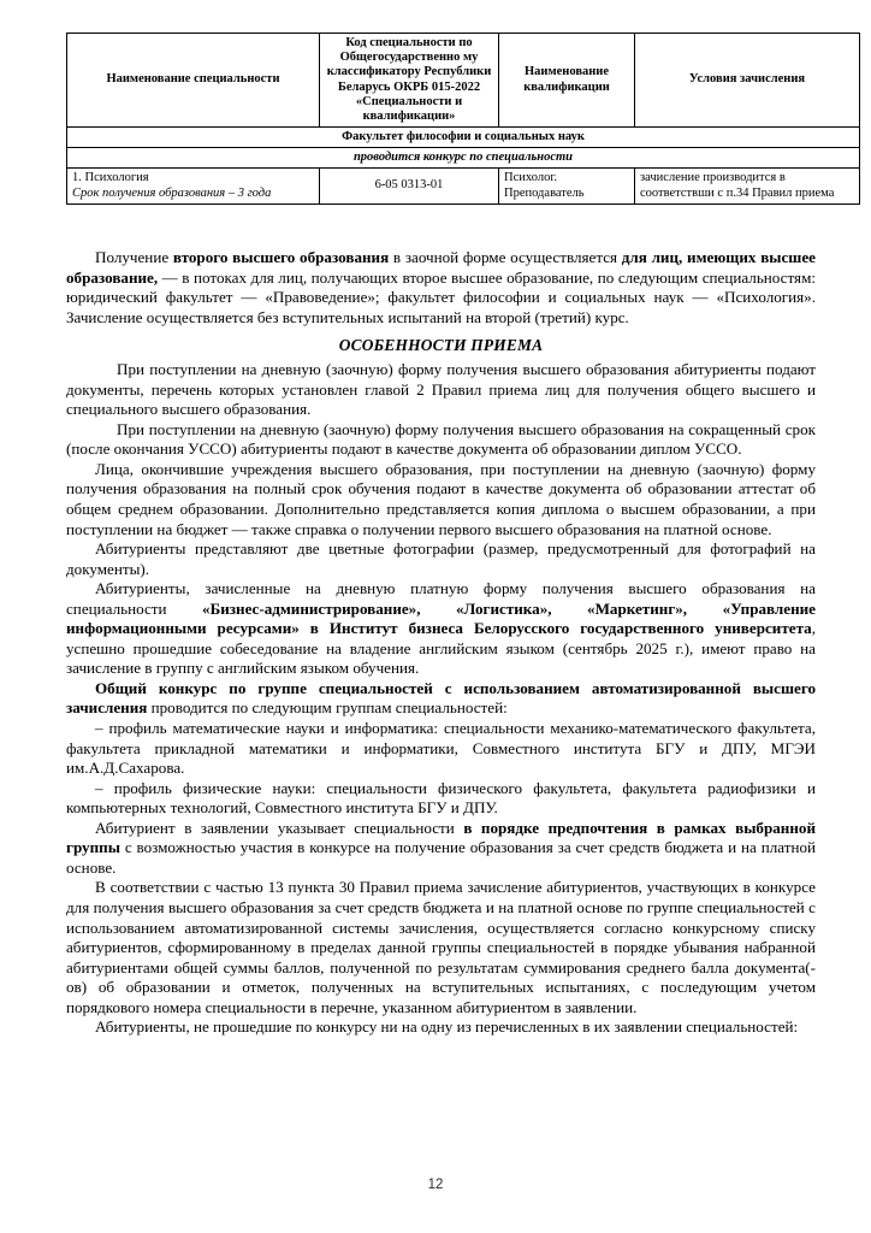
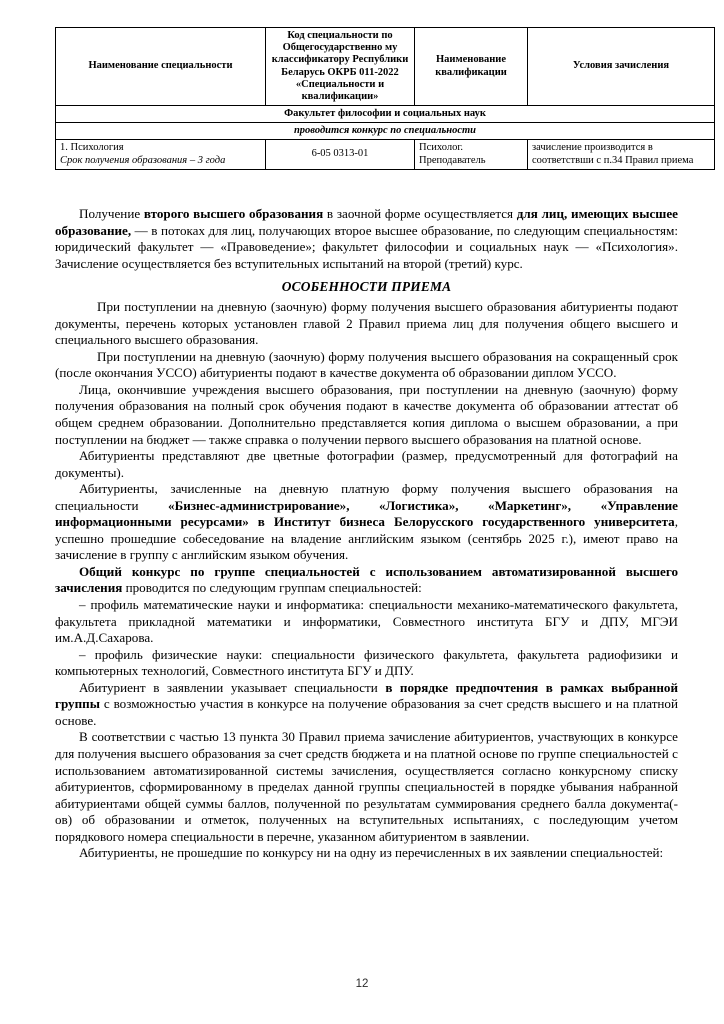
- Наименование специальности	Код специальности по Общегосударственно му классификатору Республики Беларусь ОКРБ 015-2022 «Специальности и квалификации»	Наименование квалификации	Условия зачисления
+ Наименование специальности	Код специальности по Общегосударственно му классификатору Республики Беларусь ОКРБ 011-2022 «Специальности и квалификации»	Наименование квалификации	Условия зачисления
  Факультет философии и социальных наук
  проводится конкурс по специальности
  1. Психология Срок получения образования – 3 года	6-05 0313-01	Психолог. Преподаватель	зачисление производится в соответствши с п.34 Правил приема
  Получение второго высшего образования в заочной форме осуществляется для лиц, имеющих высшее образование, — в потоках для лиц, получающих второе высшее образование, по следующим специальностям: юридический факультет — «Правоведение»; факультет философии и социальных наук — «Психология». Зачисление осуществляется без вступительных испытаний на второй (третий) курс.
  ОСОБЕННОСТИ ПРИЕМА
  При поступлении на дневную (заочную) форму получения высшего образования абитуриенты подают документы, перечень которых установлен главой 2 Правил приема лиц для получения общего высшего и специального высшего образования.
  При поступлении на дневную (заочную) форму получения высшего образования на сокращенный срок (после окончания УССО) абитуриенты подают в качестве документа об образовании диплом УССО.
  Лица, окончившие учреждения высшего образования, при поступлении на дневную (заочную) форму получения образования на полный срок обучения подают в качестве документа об образовании аттестат об общем среднем образовании. Дополнительно представляется копия диплома о высшем образовании, а при поступлении на бюджет — также справка о получении первого высшего образования на платной основе.
  Абитуриенты представляют две цветные фотографии (размер, предусмотренный для фотографий на документы).
  Абитуриенты, зачисленные на дневную платную форму получения высшего образования на специальности «Бизнес-администрирование», «Логистика», «Маркетинг», «Управление информационными ресурсами» в Институт бизнеса Белорусского государственного университета, успешно прошедшие собеседование на владение английским языком (сентябрь 2025 г.), имеют право на зачисление в группу с английским языком обучения.
  Общий конкурс по группе специальностей с использованием автоматизированной высшего зачисления проводится по следующим группам специальностей:
  – профиль математические науки и информатика: специальности механико-математического факультета, факультета прикладной математики и информатики, Совместного института БГУ и ДПУ, МГЭИ им.А.Д.Сахарова.
  – профиль физические науки: специальности физического факультета, факультета радиофизики и компьютерных технологий, Совместного института БГУ и ДПУ.
- Абитуриент в заявлении указывает специальности в порядке предпочтения в рамках выбранной группы с возможностью участия в конкурсе на получение образования за счет средств бюджета и на платной основе.
+ Абитуриент в заявлении указывает специальности в порядке предпочтения в рамках выбранной группы с возможностью участия в конкурсе на получение образования за счет средств высшего и на платной основе.
  В соответствии с частью 13 пункта 30 Правил приема зачисление абитуриентов, участвующих в конкурсе для получения высшего образования за счет средств бюджета и на платной основе по группе специальностей с использованием автоматизированной системы зачисления, осуществляется согласно конкурсному списку абитуриентов, сформированному в пределах данной группы специальностей в порядке убывания набранной абитуриентами общей суммы баллов, полученной по результатам суммирования среднего балла документа(-ов) об образовании и отметок, полученных на вступительных испытаниях, с последующим учетом порядкового номера специальности в перечне, указанном абитуриентом в заявлении.
  Абитуриенты, не прошедшие по конкурсу ни на одну из перечисленных в их заявлении специальностей:
  12
